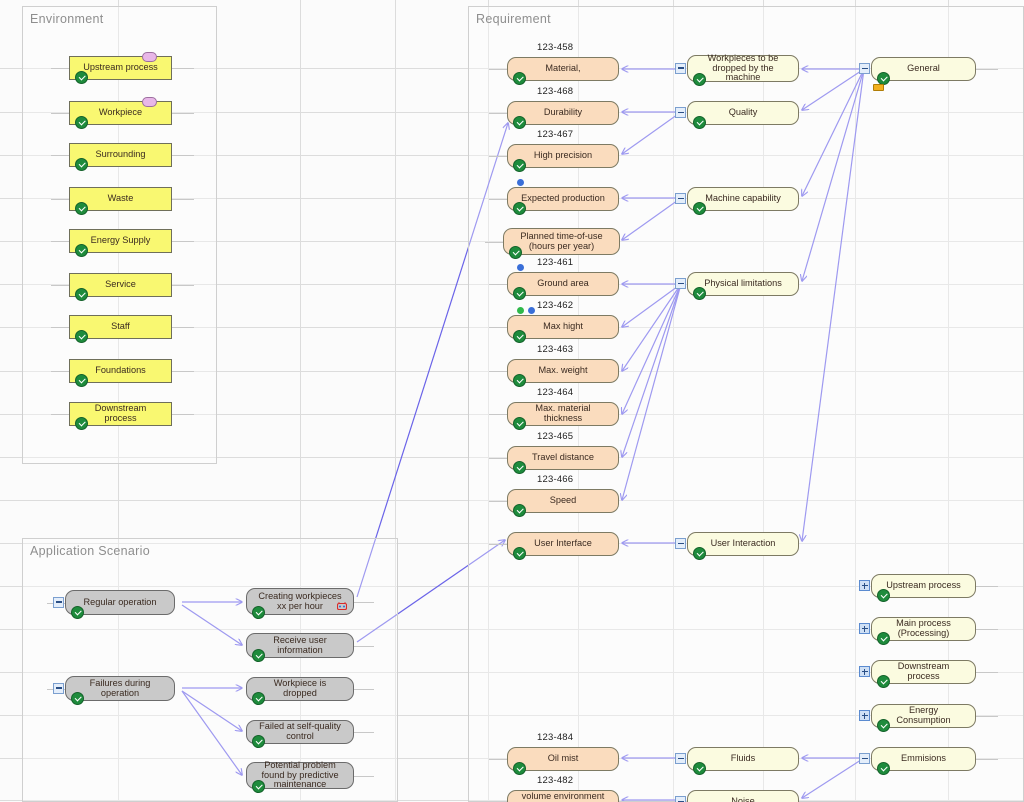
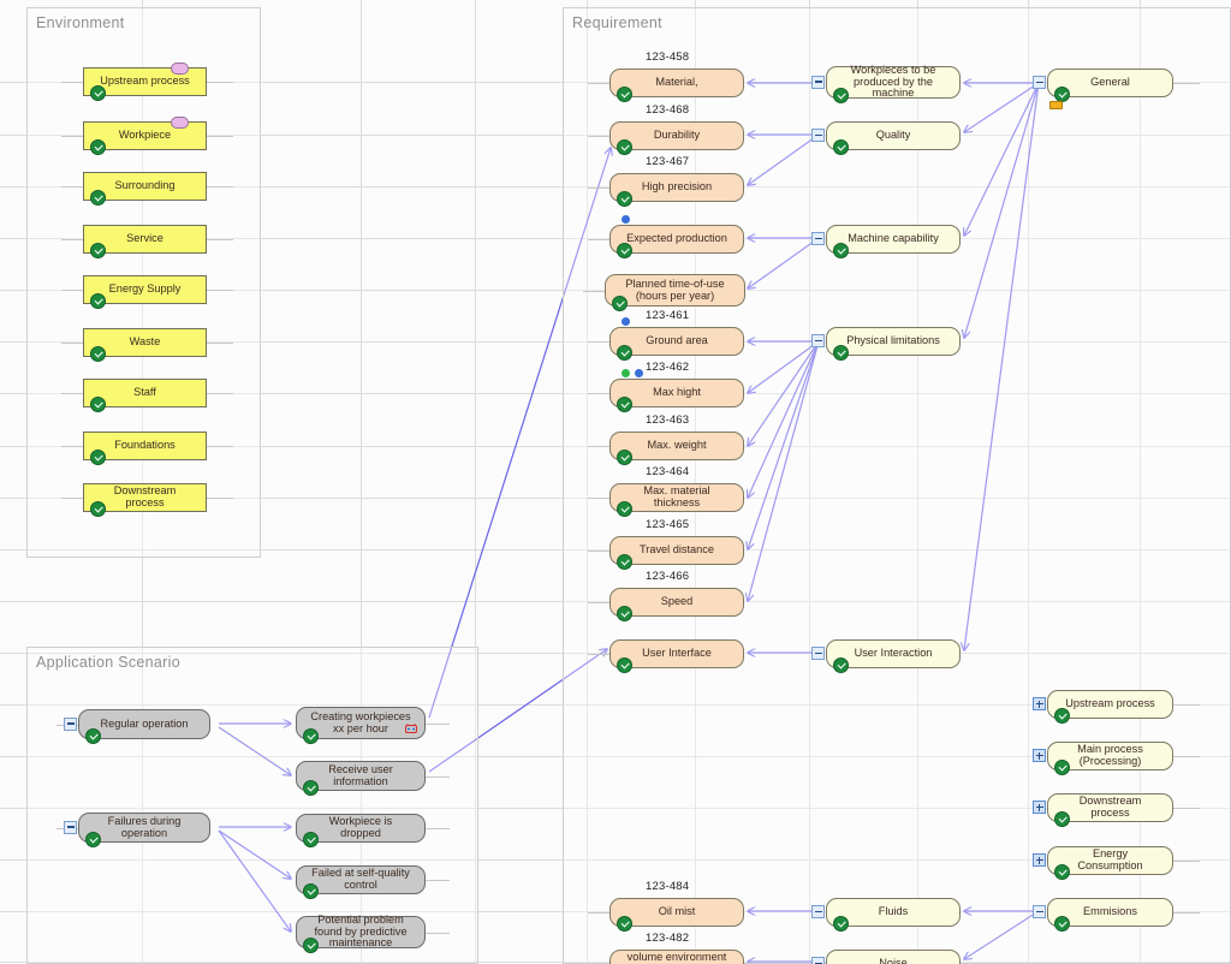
  Environment
  Application Scenario
  Requirement
  Upstream process
  Workpiece
  Surrounding
- Waste
+ Service
  Energy Supply
- Service
+ Waste
  Staff
  Foundations
  Downstream process
  Regular operation
  Failures during operation
  Creating workpieces xx per hour
  Receive user information
  Workpiece is dropped
  Failed at self-quality control
  Potential problem found by predictive maintenance
  Material,
  123-458
  Durability
  123-468
  High precision
  123-467
  Expected production
  Planned time-of-use (hours per year)
  Ground area
  123-461
  Max hight
  123-462
  Max. weight
  123-463
  Max. material thickness
  123-464
  Travel distance
  123-465
  Speed
  123-466
  User Interface
  Oil mist
  123-484
  volume environment
  123-482
- Workpieces to be dropped by the machine
+ Workpieces to be produced by the machine
  Quality
  Machine capability
  Physical limitations
  User Interaction
  Fluids
  Noise
  General
  Upstream process
  Main process (Processing)
  Downstream process
  Energy Consumption
  Emmisions
